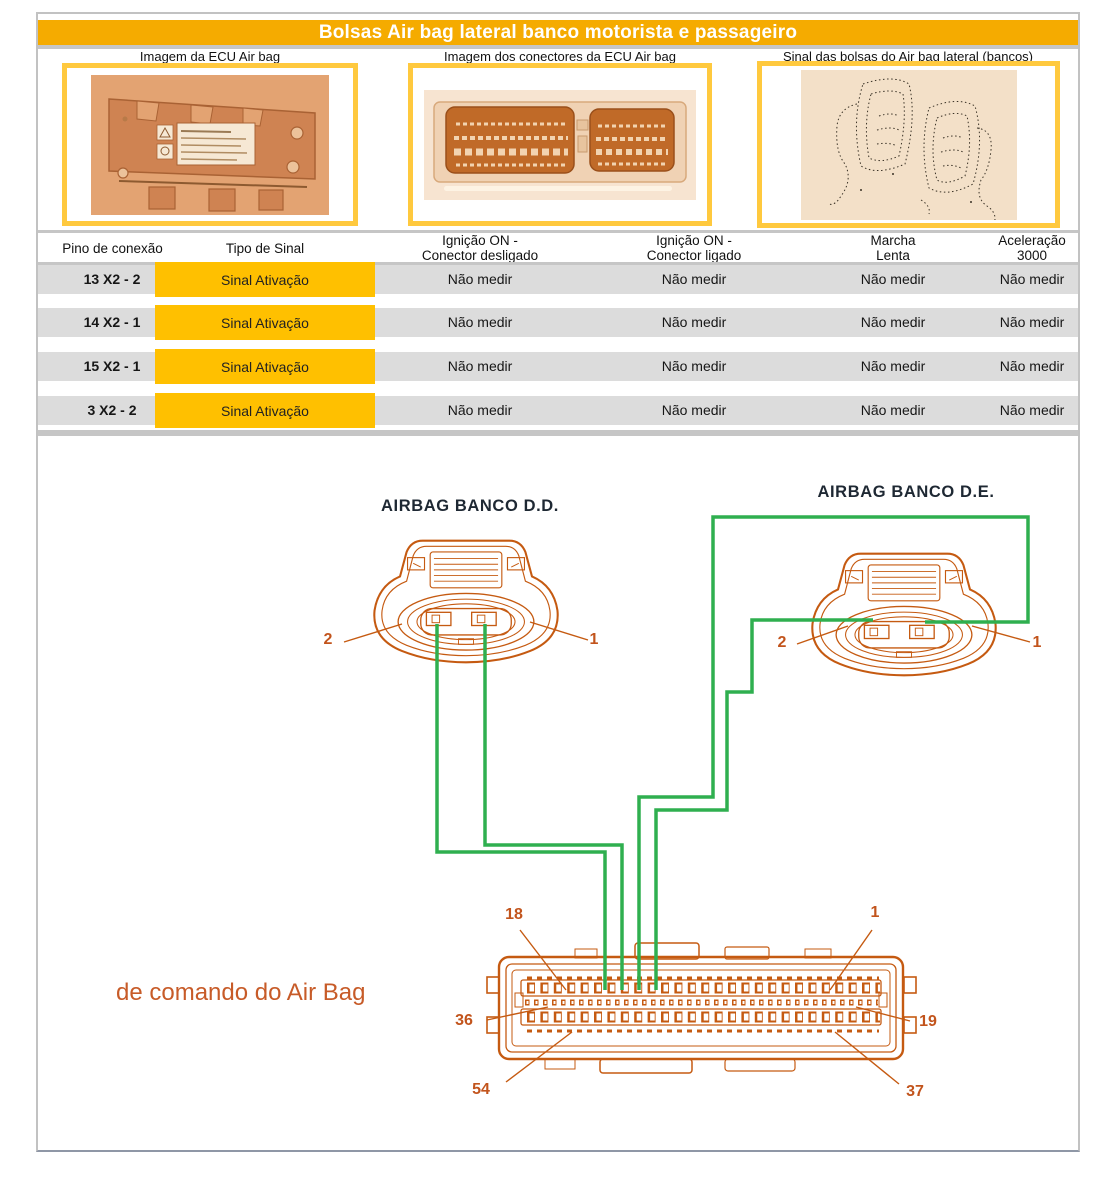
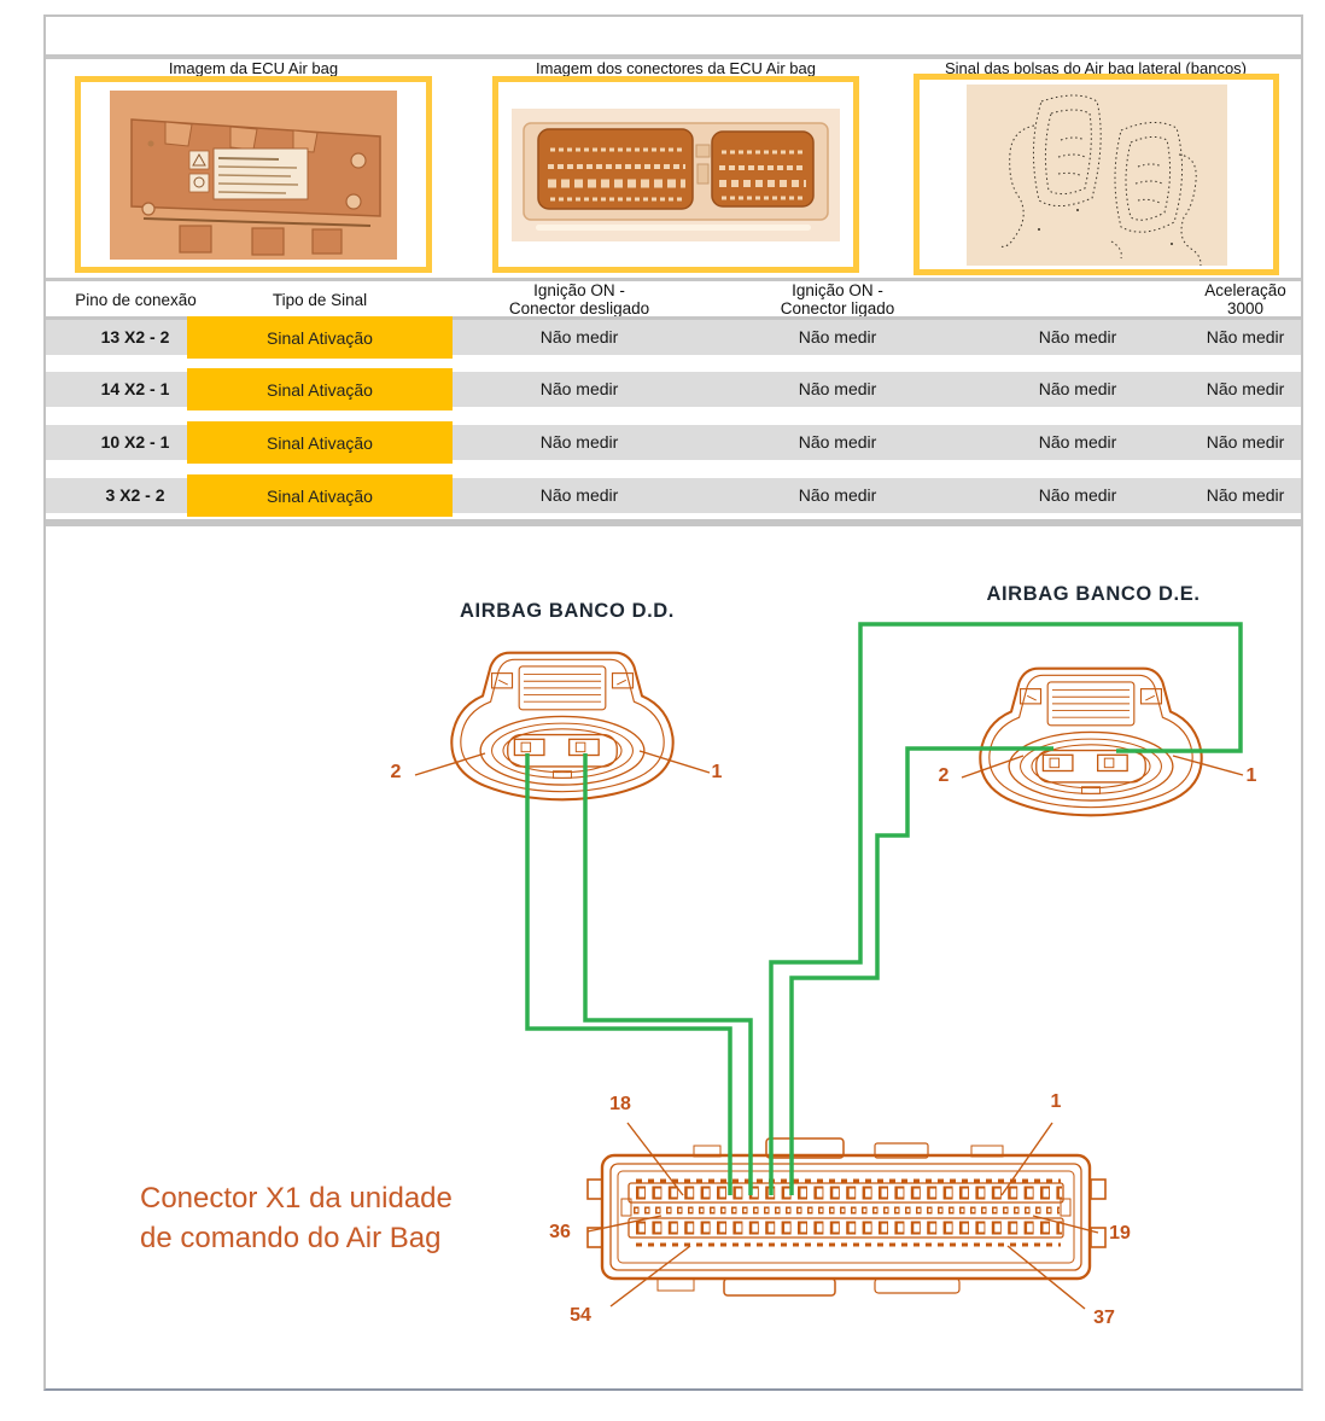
- Bolsas Air bag lateral banco motorista e passageiro
  Imagem da ECU Air bag
  Imagem dos conectores da ECU Air bag
  Sinal das bolsas do Air bag lateral (bancos)
  Pino de conexão
  Tipo de Sinal
  Ignição ON -
  Conector desligado
  Ignição ON -
  Conector ligado
- Marcha
- Lenta
  Aceleração
  3000
  13 X2 - 2
  Sinal Ativação
  Não medir
  Não medir
  Não medir
  Não medir
  14 X2 - 1
  Sinal Ativação
  Não medir
  Não medir
  Não medir
  Não medir
- 15 X2 - 1
+ 10 X2 - 1
  Sinal Ativação
  Não medir
  Não medir
  Não medir
  Não medir
  3 X2 - 2
  Sinal Ativação
  Não medir
  Não medir
  Não medir
  Não medir
  AIRBAG BANCO D.D.
  AIRBAG BANCO D.E.
  2
  1
  2
  1
  18
  1
  36
  19
  54
  37
+ Conector X1 da unidade
  de comando do Air Bag
